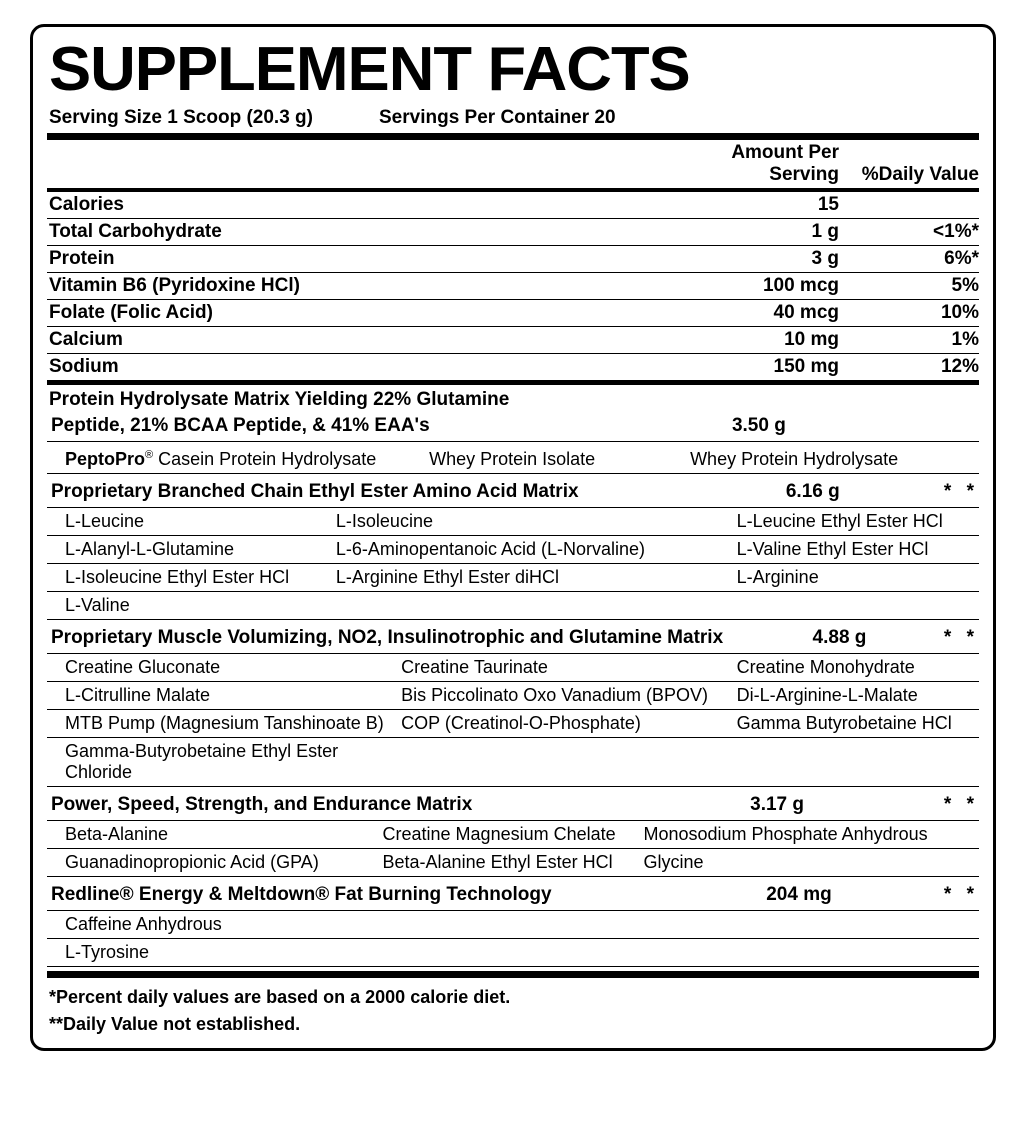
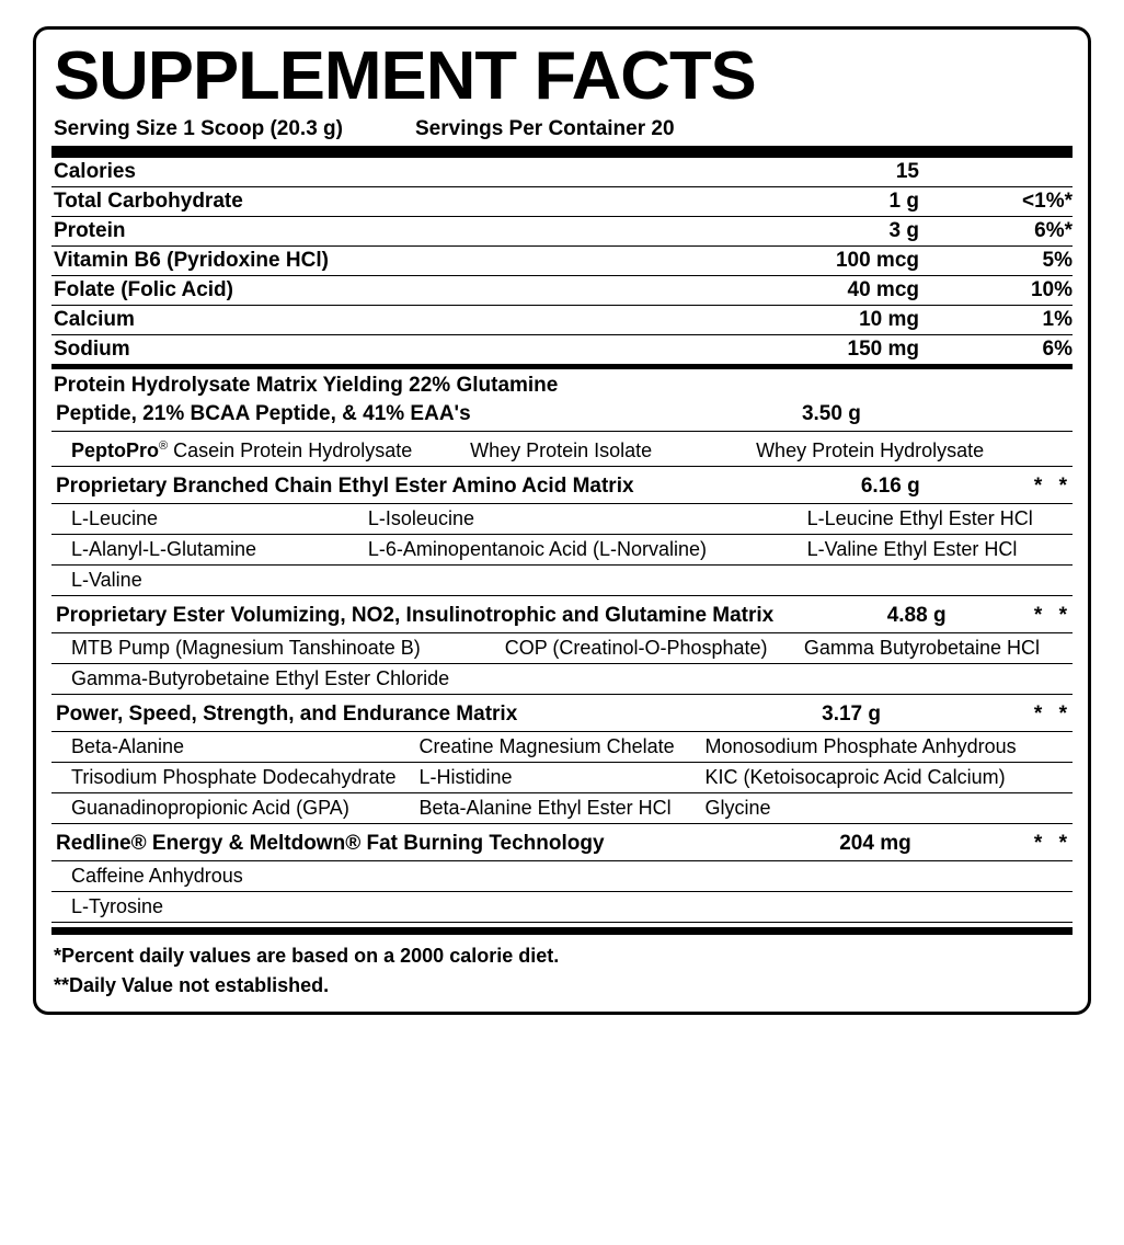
  SUPPLEMENT FACTS
  Serving Size 1 Scoop (20.3 g)
  Servings Per Container 20
- 	Amount Per Serving	%Daily Value
  Calories	15
  Total Carbohydrate	1 g	<1%*
  Protein	3 g	6%*
  Vitamin B6 (Pyridoxine HCl)	100 mcg	5%
  Folate (Folic Acid)	40 mcg	10%
  Calcium	10 mg	1%
- Sodium	150 mg	12%
+ Sodium	150 mg	6%
  Protein Hydrolysate Matrix Yielding 22% Glutamine
  Peptide, 21% BCAA Peptide, & 41% EAA's	3.50 g
  PeptoPro® Casein Protein Hydrolysate	Whey Protein Isolate	Whey Protein Hydrolysate
  Proprietary Branched Chain Ethyl Ester Amino Acid Matrix	6.16 g			* *
  L-Leucine	L-Isoleucine	L-Leucine Ethyl Ester HCl
  L-Alanyl-L-Glutamine	L-6-Aminopentanoic Acid (L-Norvaline)	L-Valine Ethyl Ester HCl
- L-Isoleucine Ethyl Ester HCl	L-Arginine Ethyl Ester diHCl	L-Arginine
  L-Valine
- Proprietary Muscle Volumizing, NO2, Insulinotrophic and Glutamine Matrix	4.88 g			* *
+ Proprietary Ester Volumizing, NO2, Insulinotrophic and Glutamine Matrix	4.88 g			* *
- Creatine Gluconate	Creatine Taurinate	Creatine Monohydrate
- L-Citrulline Malate	Bis Piccolinato Oxo Vanadium (BPOV)	Di-L-Arginine-L-Malate
  MTB Pump (Magnesium Tanshinoate B)	COP (Creatinol-O-Phosphate)	Gamma Butyrobetaine HCl
  Gamma-Butyrobetaine Ethyl Ester Chloride
  Power, Speed, Strength, and Endurance Matrix	3.17 g			* *
  Beta-Alanine	Creatine Magnesium Chelate	Monosodium Phosphate Anhydrous
+ Trisodium Phosphate Dodecahydrate	L-Histidine	KIC (Ketoisocaproic Acid Calcium)
  Guanadinopropionic Acid (GPA)	Beta-Alanine Ethyl Ester HCl	Glycine
  Redline® Energy & Meltdown® Fat Burning Technology	204 mg			* *
  Caffeine Anhydrous
  L-Tyrosine
  *Percent daily values are based on a 2000 calorie diet.
  **Daily Value not established.
